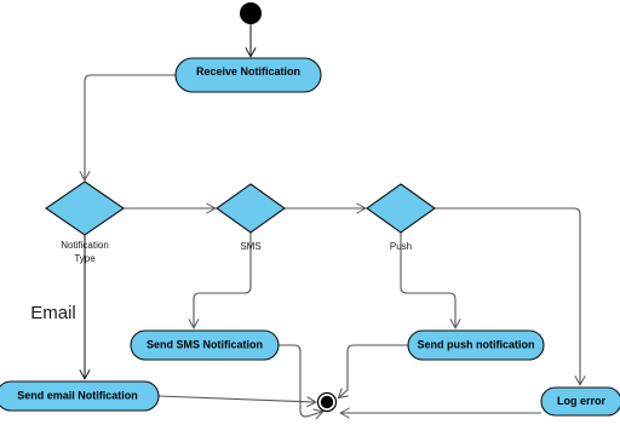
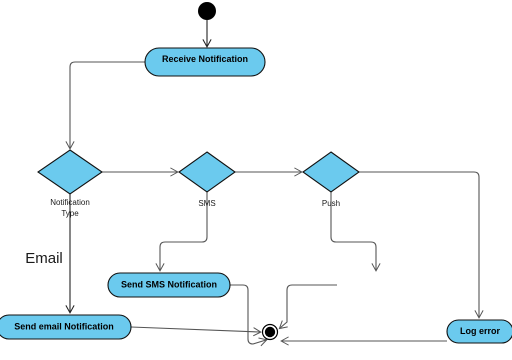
  Receive Notification
  Notification
  Type
  SMS
  Push
  Email
  Send SMS Notification
- Send push notification
  Send email Notification
  Log error
